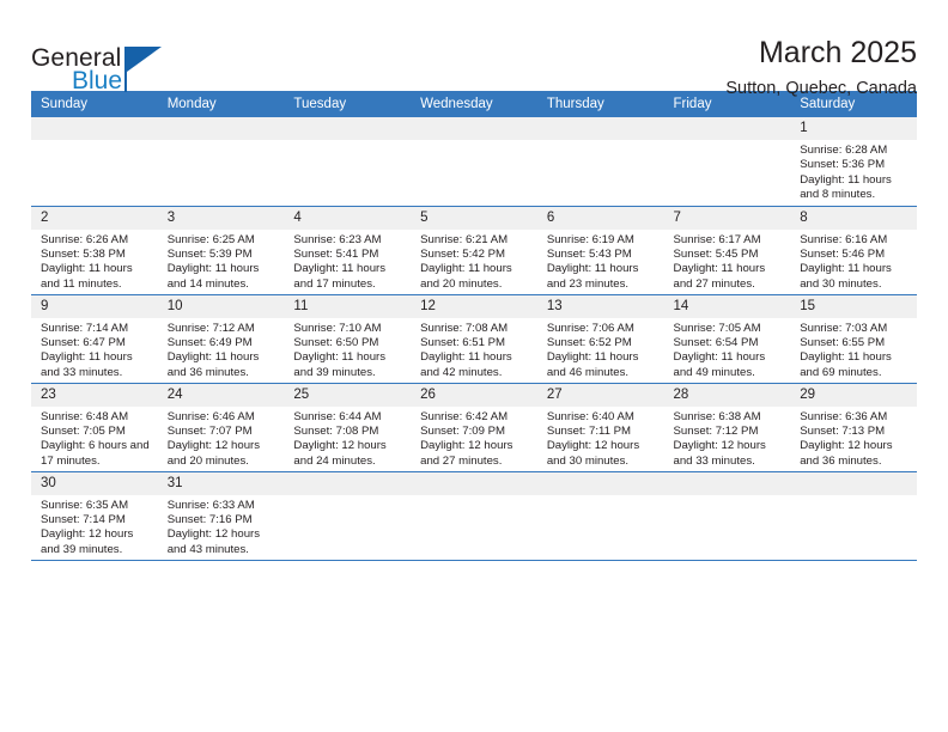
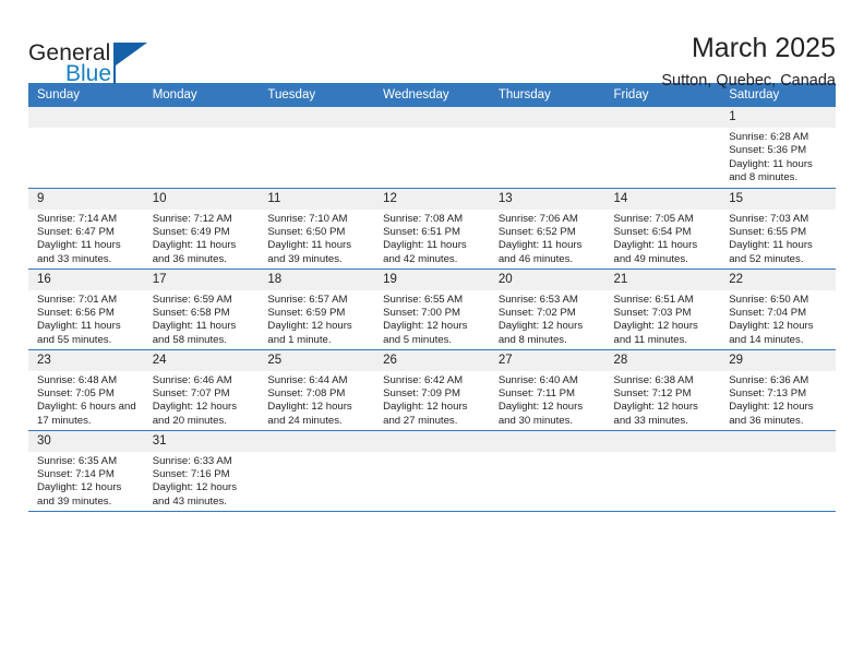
  General
  Blue
  March 2025
  Sutton, Quebec, Canada
  Sunday	Monday	Tuesday	Wednesday	Thursday	Friday	Saturday
  						1Sunrise: 6:28 AMSunset: 5:36 PMDaylight: 11 hours and 8 minutes.
- 2Sunrise: 6:26 AMSunset: 5:38 PMDaylight: 11 hours and 11 minutes.	3Sunrise: 6:25 AMSunset: 5:39 PMDaylight: 11 hours and 14 minutes.	4Sunrise: 6:23 AMSunset: 5:41 PMDaylight: 11 hours and 17 minutes.	5Sunrise: 6:21 AMSunset: 5:42 PMDaylight: 11 hours and 20 minutes.	6Sunrise: 6:19 AMSunset: 5:43 PMDaylight: 11 hours and 23 minutes.	7Sunrise: 6:17 AMSunset: 5:45 PMDaylight: 11 hours and 27 minutes.	8Sunrise: 6:16 AMSunset: 5:46 PMDaylight: 11 hours and 30 minutes.
- 9Sunrise: 7:14 AMSunset: 6:47 PMDaylight: 11 hours and 33 minutes.	10Sunrise: 7:12 AMSunset: 6:49 PMDaylight: 11 hours and 36 minutes.	11Sunrise: 7:10 AMSunset: 6:50 PMDaylight: 11 hours and 39 minutes.	12Sunrise: 7:08 AMSunset: 6:51 PMDaylight: 11 hours and 42 minutes.	13Sunrise: 7:06 AMSunset: 6:52 PMDaylight: 11 hours and 46 minutes.	14Sunrise: 7:05 AMSunset: 6:54 PMDaylight: 11 hours and 49 minutes.	15Sunrise: 7:03 AMSunset: 6:55 PMDaylight: 11 hours and 69 minutes.
+ 9Sunrise: 7:14 AMSunset: 6:47 PMDaylight: 11 hours and 33 minutes.	10Sunrise: 7:12 AMSunset: 6:49 PMDaylight: 11 hours and 36 minutes.	11Sunrise: 7:10 AMSunset: 6:50 PMDaylight: 11 hours and 39 minutes.	12Sunrise: 7:08 AMSunset: 6:51 PMDaylight: 11 hours and 42 minutes.	13Sunrise: 7:06 AMSunset: 6:52 PMDaylight: 11 hours and 46 minutes.	14Sunrise: 7:05 AMSunset: 6:54 PMDaylight: 11 hours and 49 minutes.	15Sunrise: 7:03 AMSunset: 6:55 PMDaylight: 11 hours and 52 minutes.
+ 16Sunrise: 7:01 AMSunset: 6:56 PMDaylight: 11 hours and 55 minutes.	17Sunrise: 6:59 AMSunset: 6:58 PMDaylight: 11 hours and 58 minutes.	18Sunrise: 6:57 AMSunset: 6:59 PMDaylight: 12 hours and 1 minute.	19Sunrise: 6:55 AMSunset: 7:00 PMDaylight: 12 hours and 5 minutes.	20Sunrise: 6:53 AMSunset: 7:02 PMDaylight: 12 hours and 8 minutes.	21Sunrise: 6:51 AMSunset: 7:03 PMDaylight: 12 hours and 11 minutes.	22Sunrise: 6:50 AMSunset: 7:04 PMDaylight: 12 hours and 14 minutes.
  23Sunrise: 6:48 AMSunset: 7:05 PMDaylight: 6 hours and 17 minutes.	24Sunrise: 6:46 AMSunset: 7:07 PMDaylight: 12 hours and 20 minutes.	25Sunrise: 6:44 AMSunset: 7:08 PMDaylight: 12 hours and 24 minutes.	26Sunrise: 6:42 AMSunset: 7:09 PMDaylight: 12 hours and 27 minutes.	27Sunrise: 6:40 AMSunset: 7:11 PMDaylight: 12 hours and 30 minutes.	28Sunrise: 6:38 AMSunset: 7:12 PMDaylight: 12 hours and 33 minutes.	29Sunrise: 6:36 AMSunset: 7:13 PMDaylight: 12 hours and 36 minutes.
  30Sunrise: 6:35 AMSunset: 7:14 PMDaylight: 12 hours and 39 minutes.	31Sunrise: 6:33 AMSunset: 7:16 PMDaylight: 12 hours and 43 minutes.
